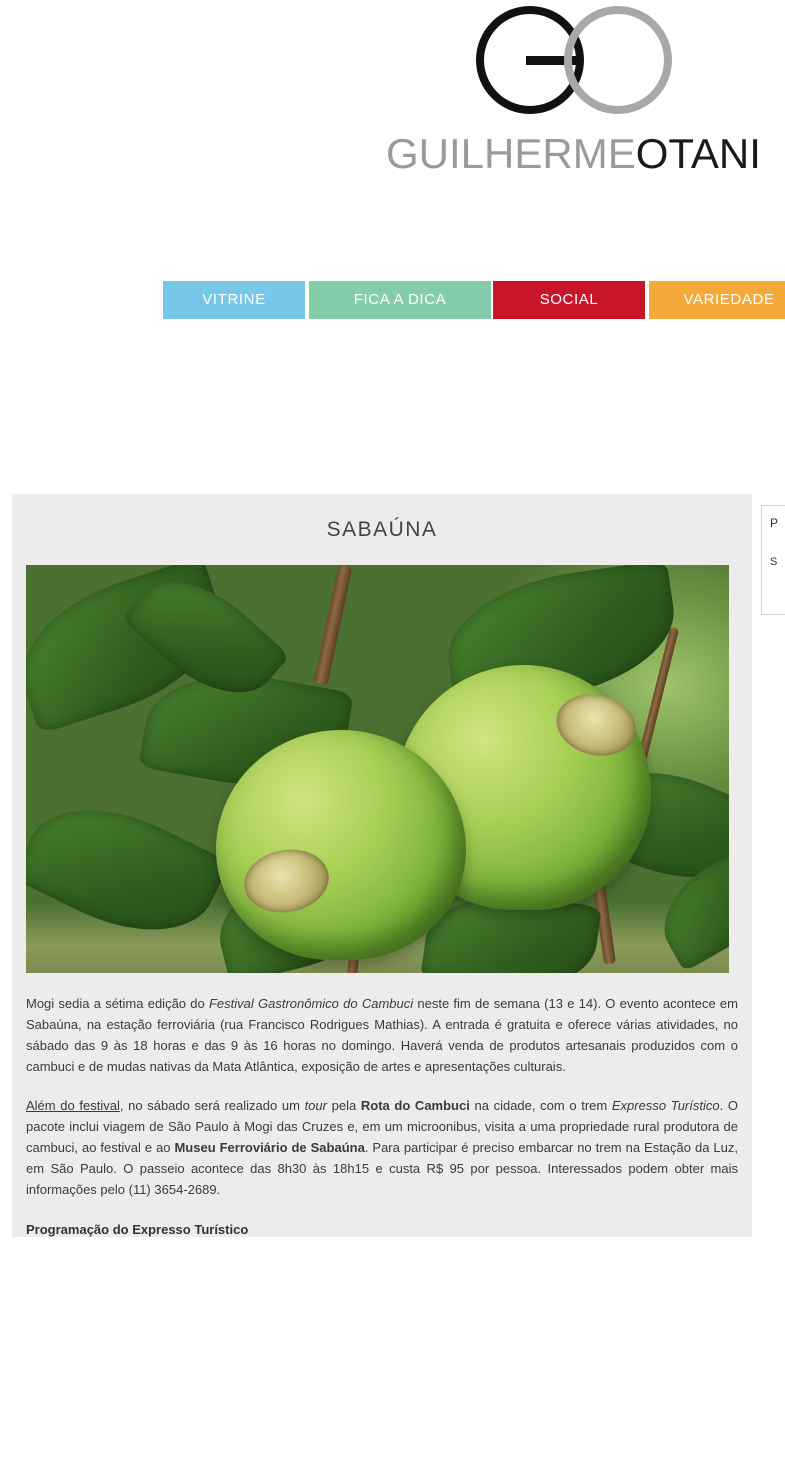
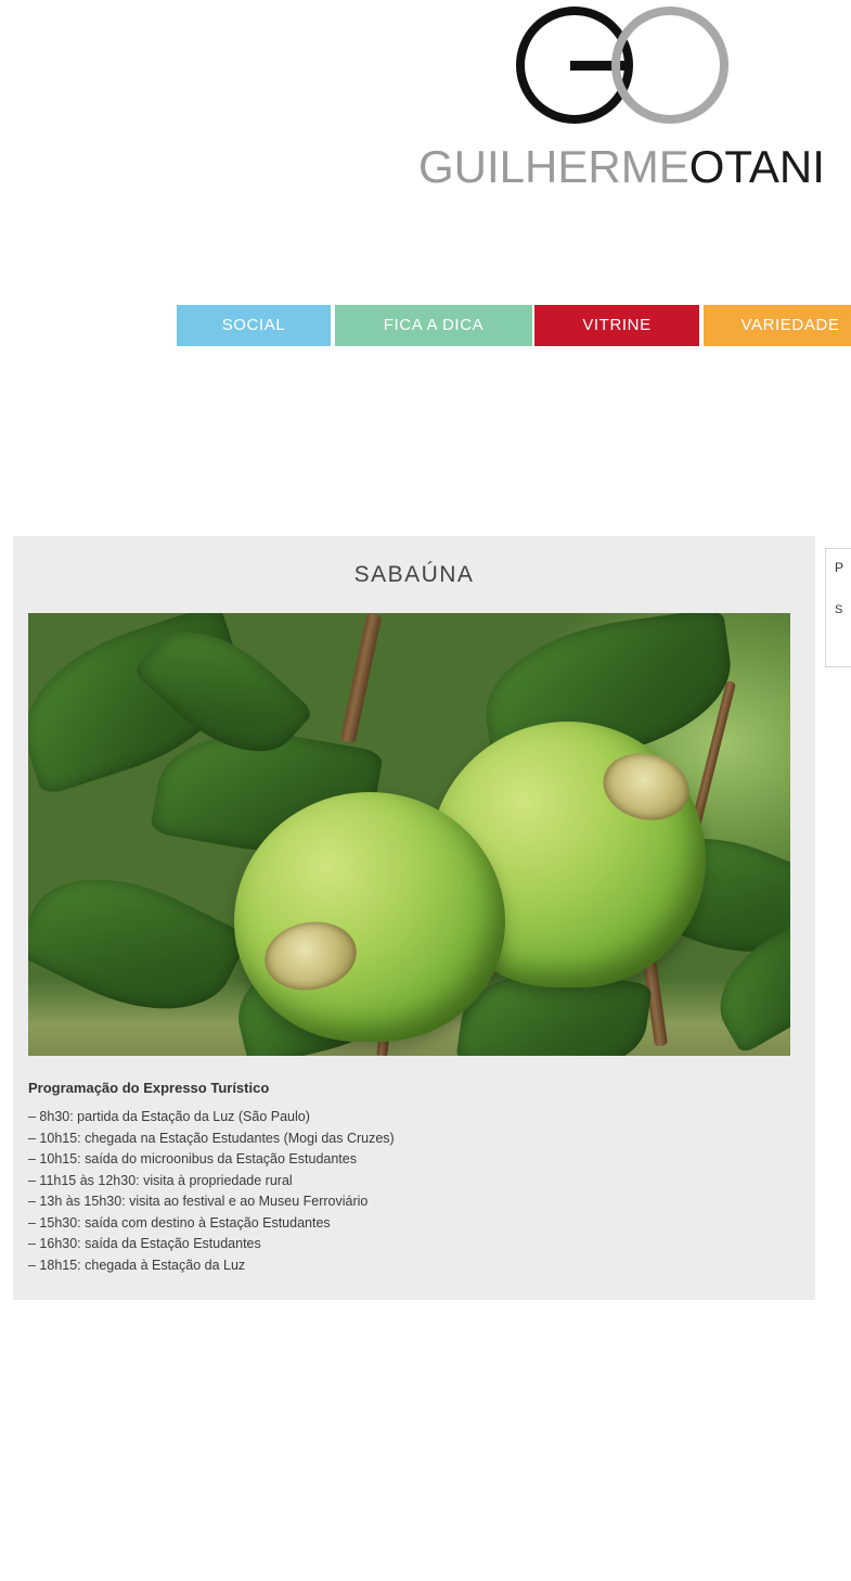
  GUILHERMEOTANI
- VITRINE
+ SOCIAL
  FICA A DICA
- SOCIAL
+ VITRINE
  VARIEDADE
  P
  S
  SABAÚNA
- Mogi sedia a sétima edição do Festival Gastronômico do Cambuci neste fim de semana (13 e 14). O evento acontece em Sabaúna, na estação ferroviária (rua Francisco Rodrigues Mathias). A entrada é gratuita e oferece várias atividades, no sábado das 9 às 18 horas e das 9 às 16 horas no domingo. Haverá venda de produtos artesanais produzidos com o cambuci e de mudas nativas da Mata Atlântica, exposição de artes e apresentações culturais.
- Além do festival, no sábado será realizado um tour pela Rota do Cambuci na cidade, com o trem Expresso Turístico. O pacote inclui viagem de São Paulo à Mogi das Cruzes e, em um microonibus, visita a uma propriedade rural produtora de cambuci, ao festival e ao Museu Ferroviário de Sabaúna. Para participar é preciso embarcar no trem na Estação da Luz, em São Paulo. O passeio acontece das 8h30 às 18h15 e custa R$ 95 por pessoa. Interessados podem obter mais informações pelo (11) 3654-2689.
  Programação do Expresso Turístico
+ – 8h30: partida da Estação da Luz (São Paulo)
+ – 10h15: chegada na Estação Estudantes (Mogi das Cruzes)
+ – 10h15: saída do microonibus da Estação Estudantes
+ – 11h15 às 12h30: visita à propriedade rural
+ – 13h às 15h30: visita ao festival e ao Museu Ferroviário
+ – 15h30: saída com destino à Estação Estudantes
+ – 16h30: saída da Estação Estudantes
+ – 18h15: chegada à Estação da Luz
